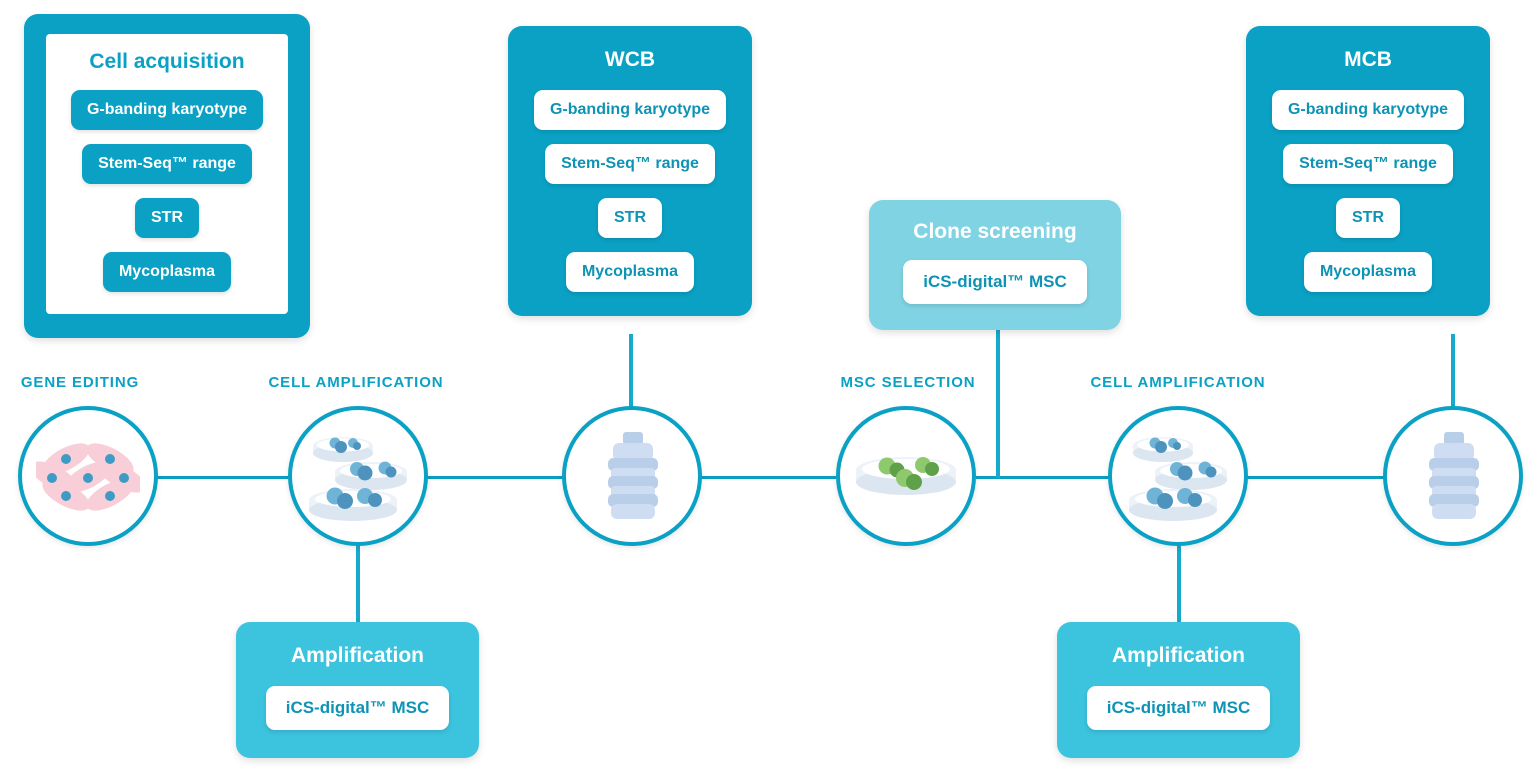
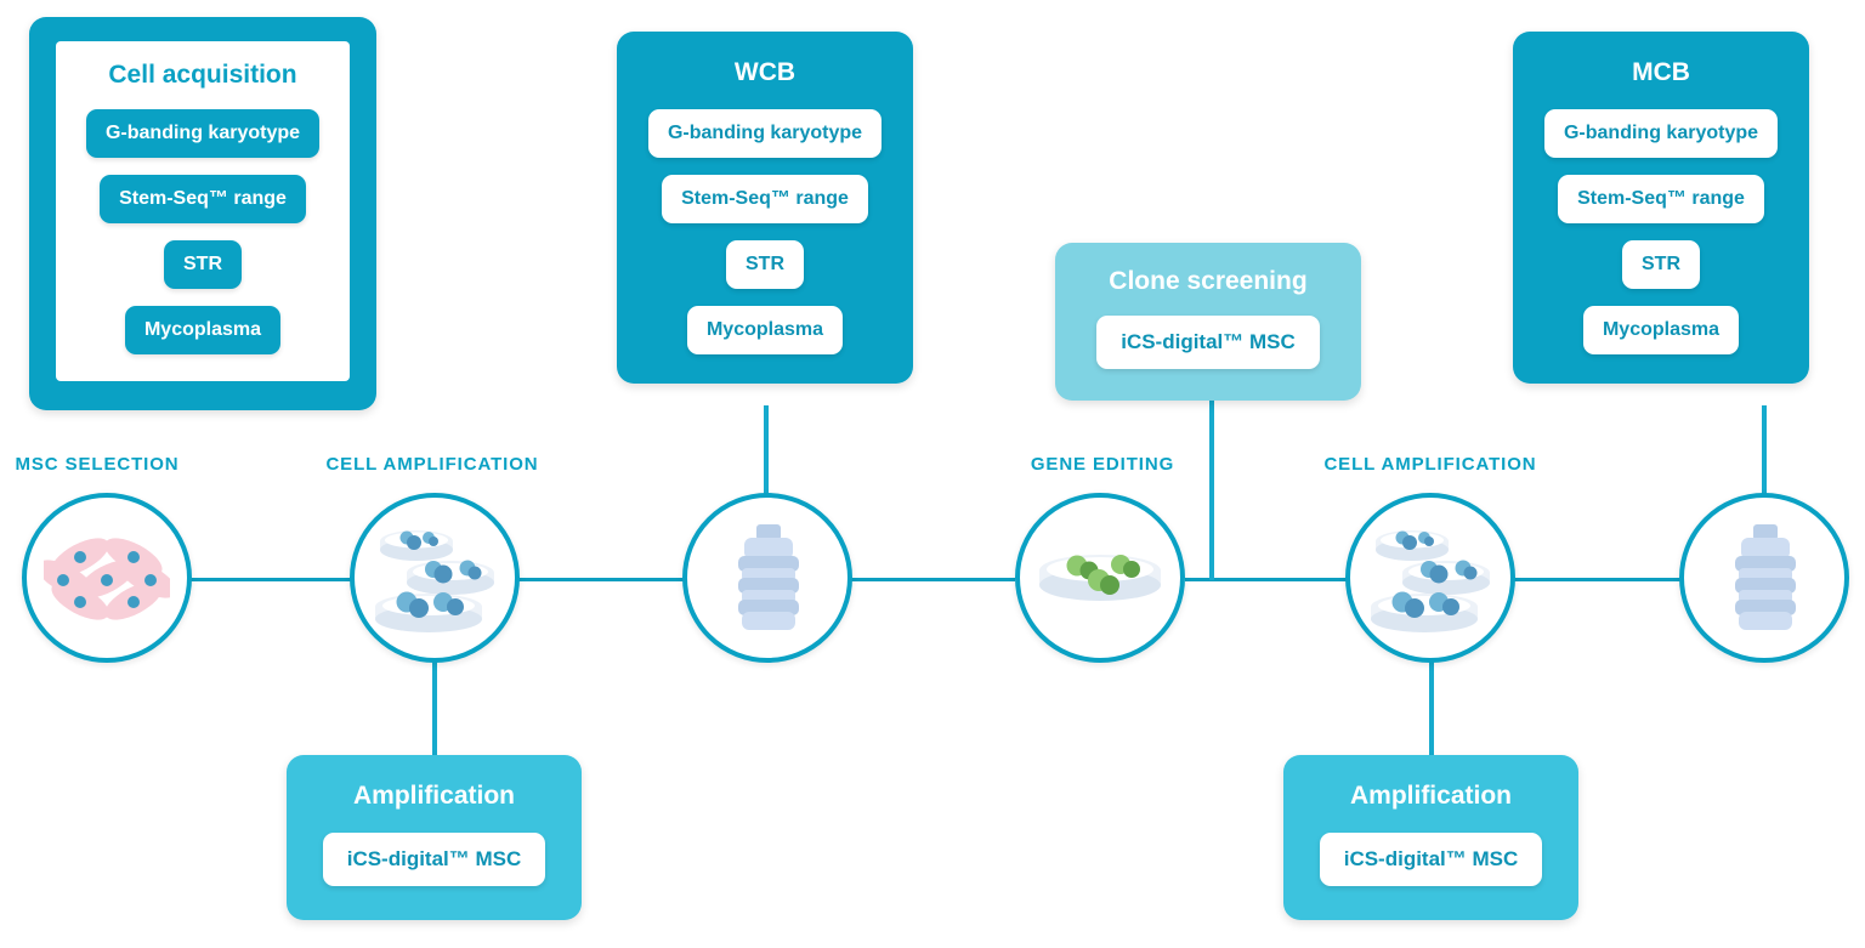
  Cell acquisition
  G-banding karyotype
  Stem-Seq™ range
  STR
  Mycoplasma
  WCB
  G-banding karyotype
  Stem-Seq™ range
  STR
  Mycoplasma
  MCB
  G-banding karyotype
  Stem-Seq™ range
  STR
  Mycoplasma
  Clone screening
  iCS-digital™ MSC
- GENE EDITING
+ MSC SELECTION
  CELL AMPLIFICATION
- MSC SELECTION
+ GENE EDITING
  CELL AMPLIFICATION
  Amplification
  iCS-digital™ MSC
  Amplification
  iCS-digital™ MSC
